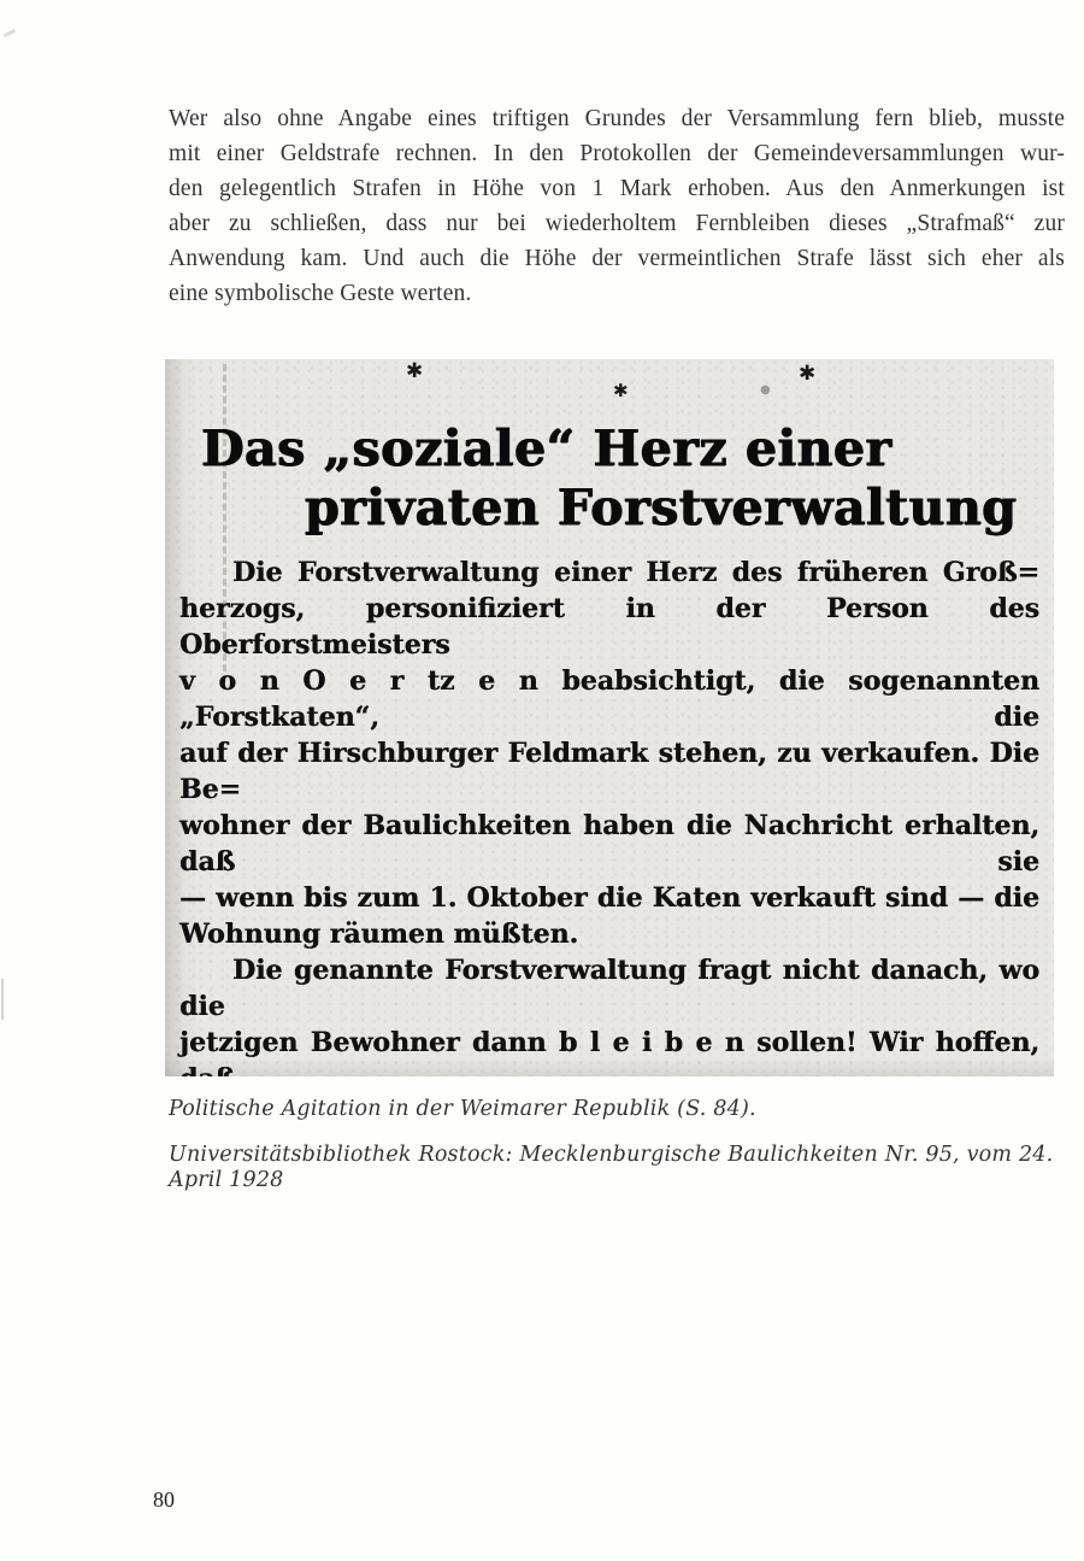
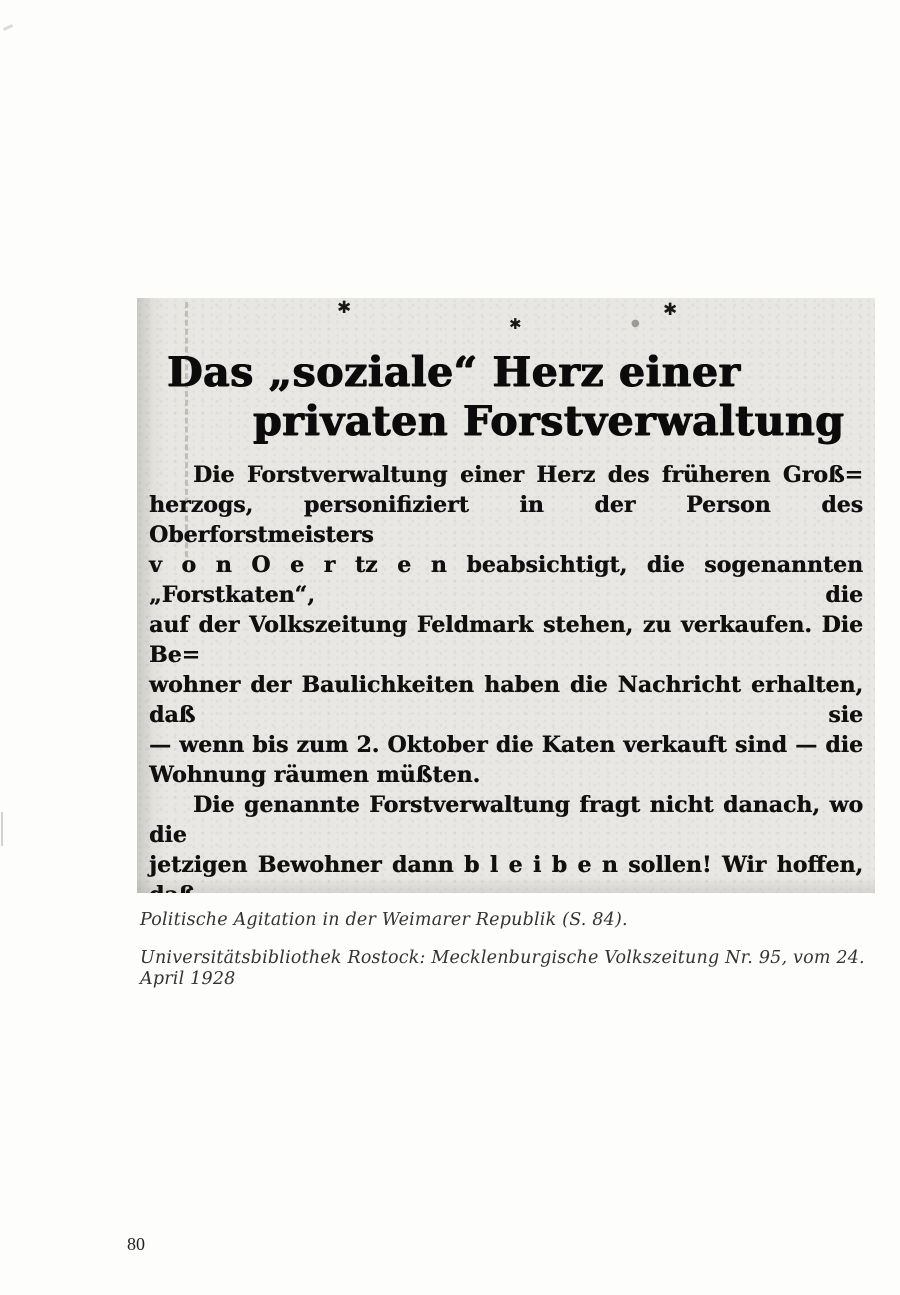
- Wer also ohne Angabe eines triftigen Grundes der Versammlung fern blieb, musste
- mit einer Geldstrafe rechnen. In den Protokollen der Gemeindeversammlungen wur-
- den gelegentlich Strafen in Höhe von 1 Mark erhoben. Aus den Anmerkungen ist
- aber zu schließen, dass nur bei wiederholtem Fernbleiben dieses „Strafmaß“ zur
- Anwendung kam. Und auch die Höhe der vermeintlichen Strafe lässt sich eher als
- eine symbolische Geste werten.
  ✱
  ✱
  ●
  ✱
  Das „soziale“ Herz einer
  privaten Forstverwaltung
  Die Forstverwaltung einer Herz des früheren Groß=
  herzogs, personifiziert in der Person des Oberforstmeisters
  v o n O e r tz e n beabsichtigt, die sogenannten „Forstkaten“, die
- auf der Hirschburger Feldmark stehen, zu verkaufen. Die Be=
+ auf der Volkszeitung Feldmark stehen, zu verkaufen. Die Be=
  wohner der Baulichkeiten haben die Nachricht erhalten, daß sie
- — wenn bis zum 1. Oktober die Katen verkauft sind — die
+ — wenn bis zum 2. Oktober die Katen verkauft sind — die
  Wohnung räumen müßten.
  Die genannte Forstverwaltung fragt nicht danach, wo die
  jetzigen Bewohner dann b l e i b e n sollen! Wir hoffen,
  Politische Agitation in der Weimarer Republik (S. 84).
- Universitätsbibliothek Rostock: Mecklenburgische Baulichkeiten Nr. 95, vom 24. April 1928
+ Universitätsbibliothek Rostock: Mecklenburgische Volkszeitung Nr. 95, vom 24. April 1928
  80
